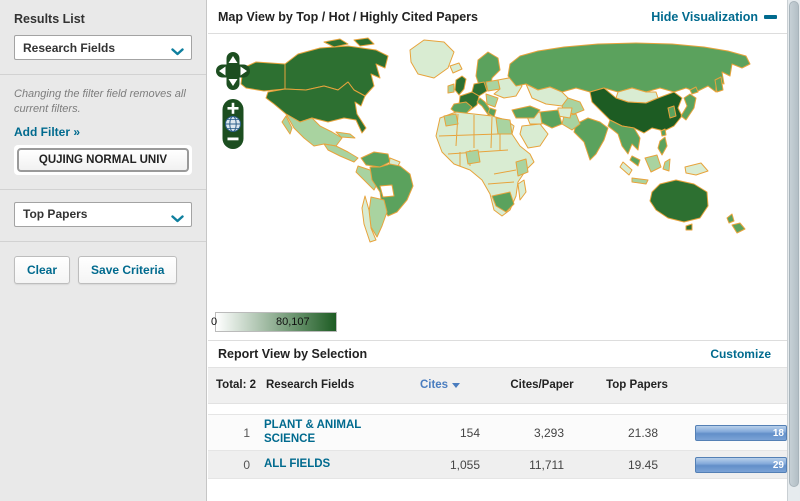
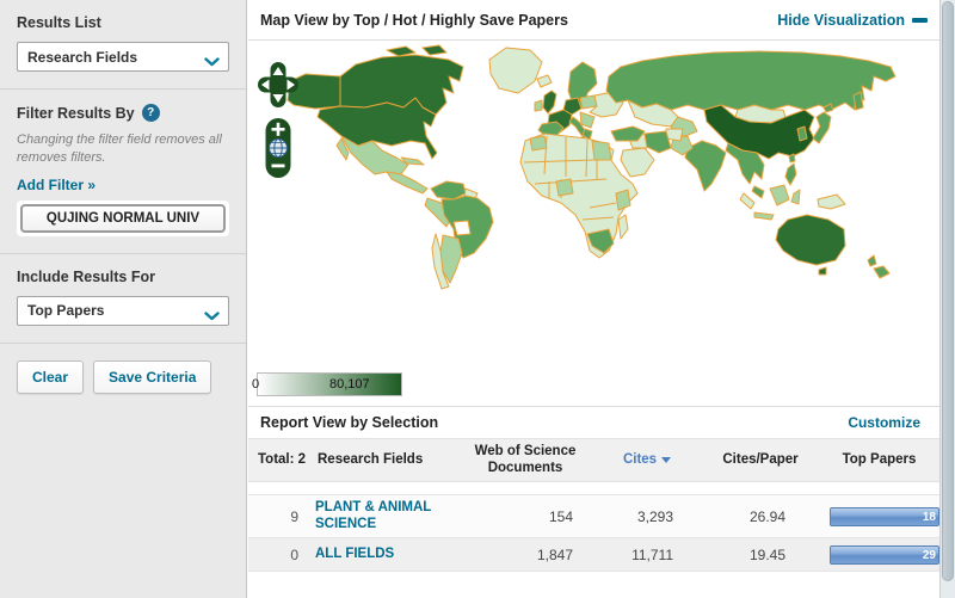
  Results List
  Research Fields
+ Filter Results By
+ ?
- Changing the filter field removes all current filters.
+ Changing the filter field removes all removes filters.
  Add Filter »
  QUJING NORMAL UNIV
+ Include Results For
  Top Papers
  Clear
  Save Criteria
- Map View by Top / Hot / Highly Cited Papers
+ Map View by Top / Hot / Highly Save Papers
  Hide Visualization
  0
  80,107
  Report View by Selection
  Customize
  Total: 2
  Research Fields
+ Web of Science Documents
  Cites
  Cites/Paper
  Top Papers
- 1
+ 9
  PLANT & ANIMAL SCIENCE
  154
  3,293
- 21.38
+ 26.94
  18
  0
  ALL FIELDS
- 1,055
+ 1,847
  11,711
  19.45
  29
